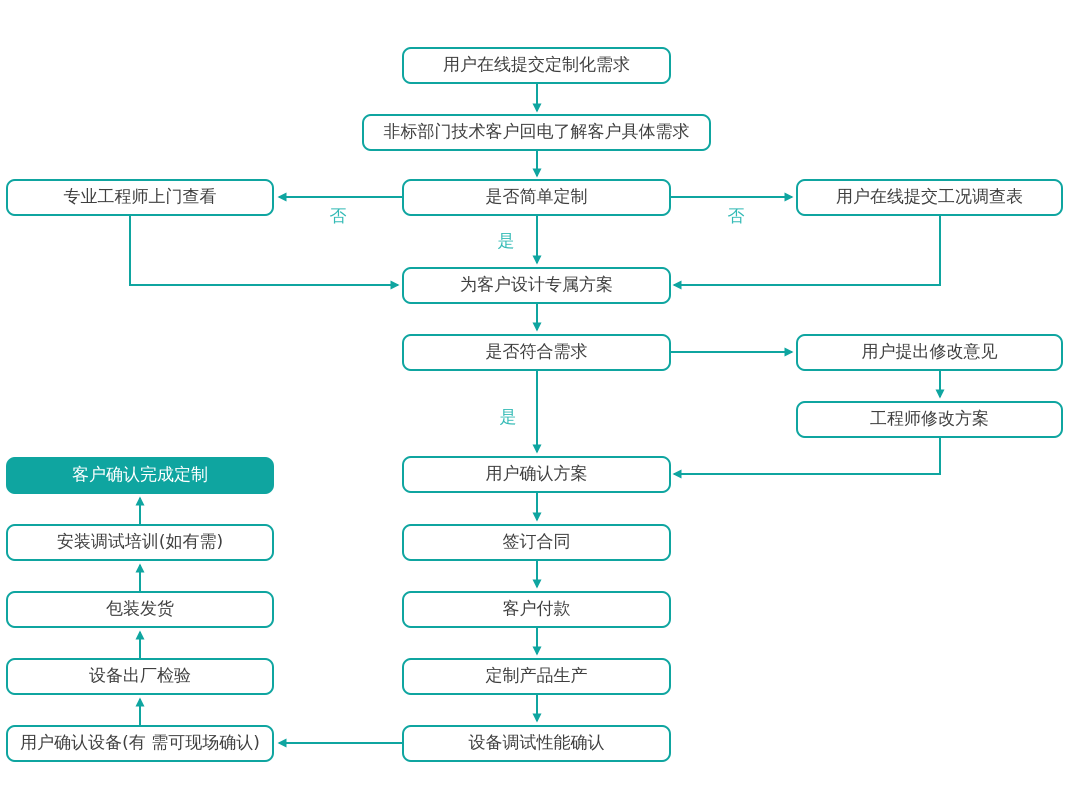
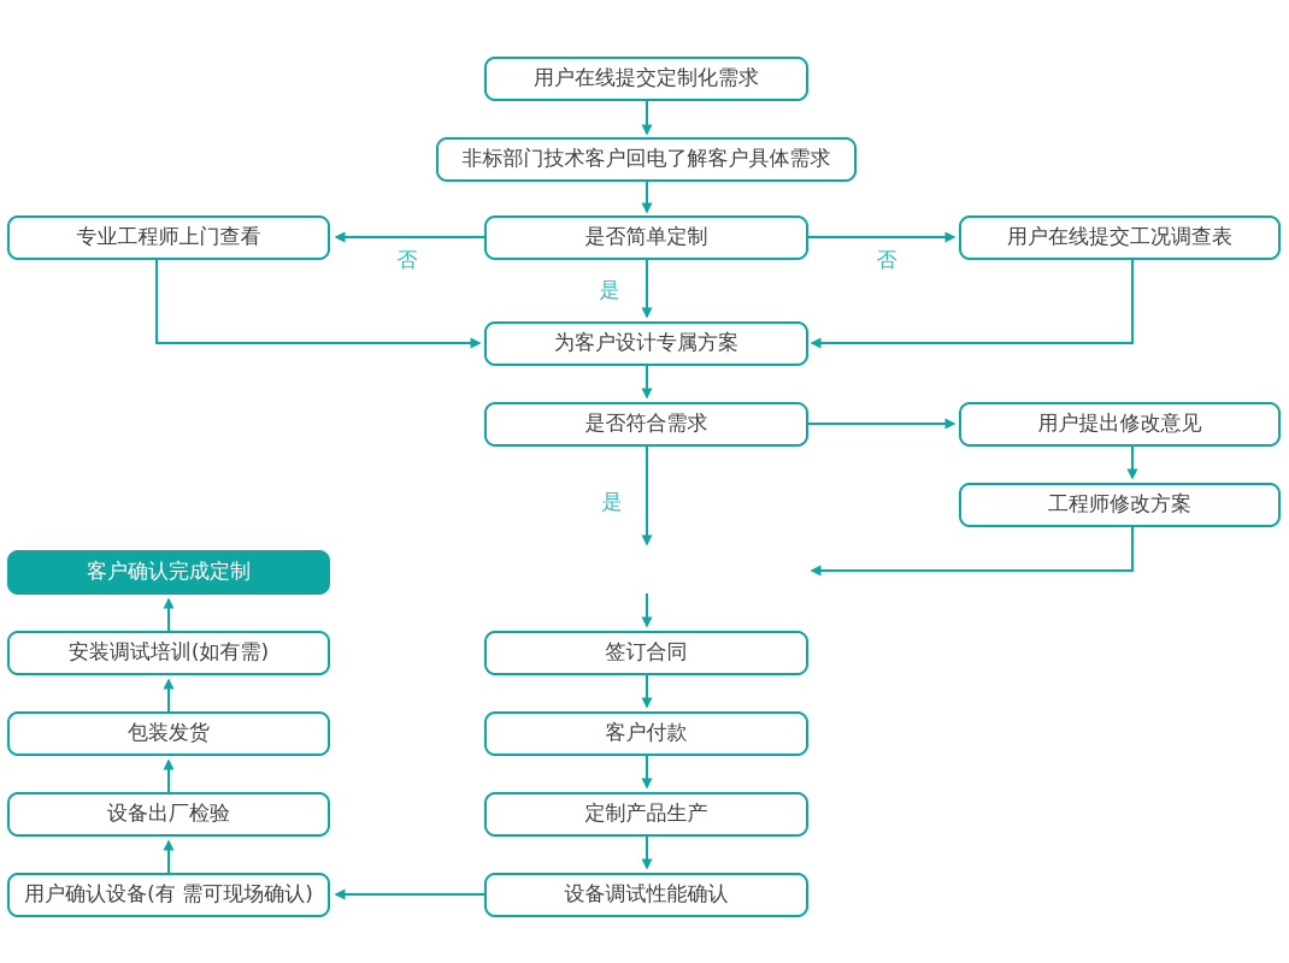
  用户在线提交定制化需求
  非标部门技术客户回电了解客户具体需求
  专业工程师上门查看
  是否简单定制
  用户在线提交工况调查表
  为客户设计专属方案
  是否符合需求
  用户提出修改意见
  工程师修改方案
- 用户确认方案
  客户确认完成定制
  签订合同
  安装调试培训(如有需)
  客户付款
  包装发货
  定制产品生产
  设备出厂检验
  设备调试性能确认
  用户确认设备(有 需可现场确认)
  否
  否
  是
  是
